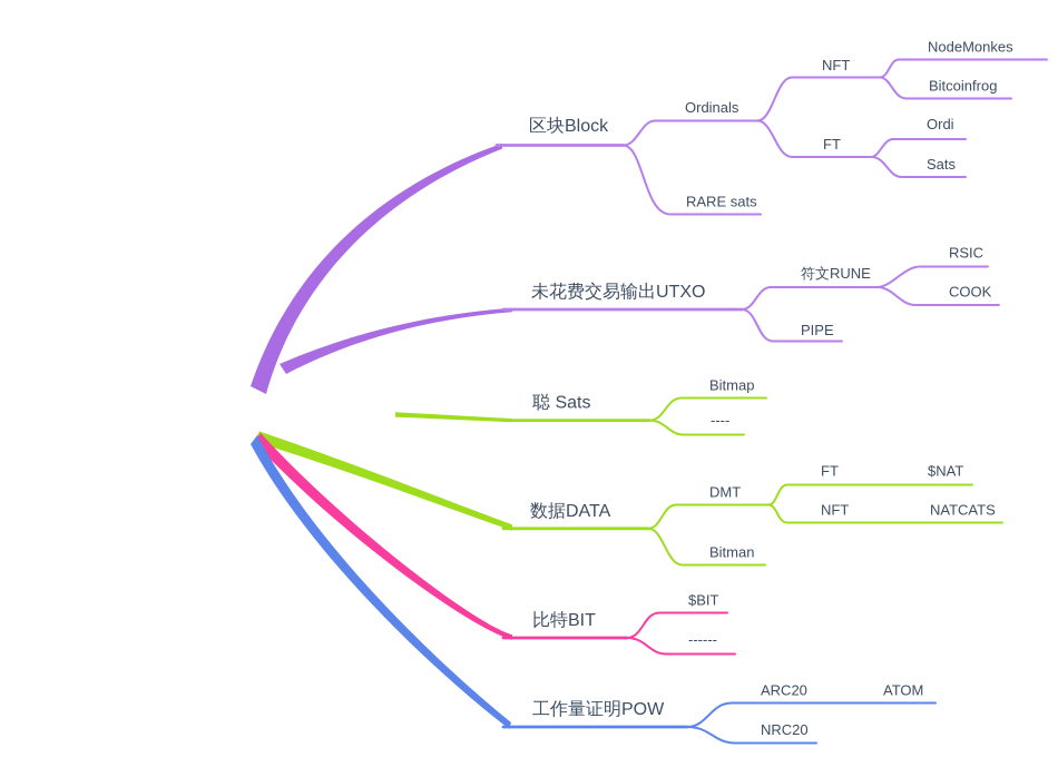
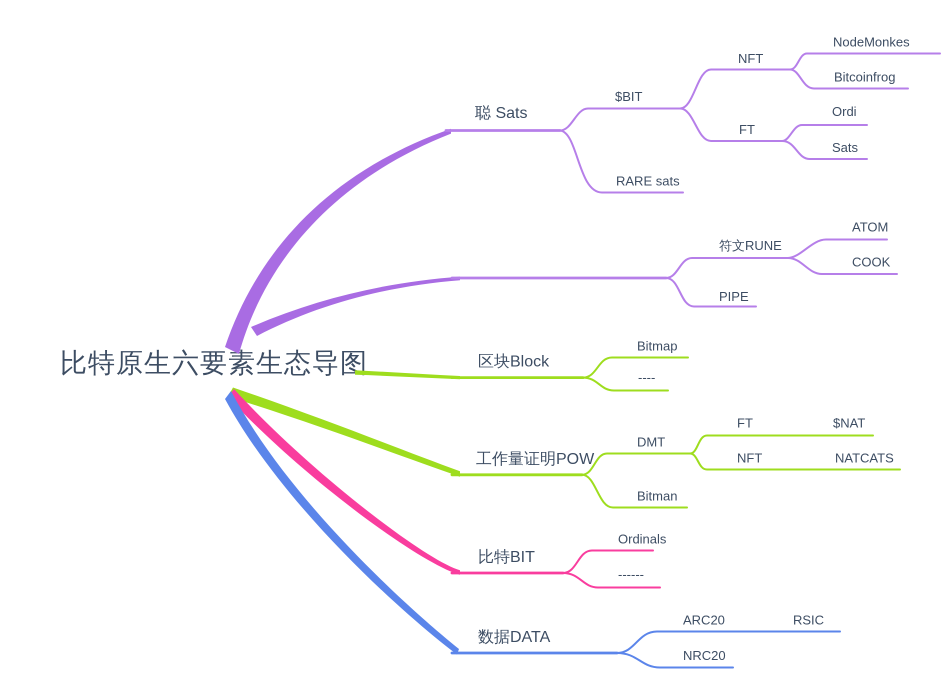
+ 比特原生六要素生态导图
- 区块Block
+ 聪 Sats
- Ordinals
+ $BIT
  NFT
  NodeMonkes
  Bitcoinfrog
  FT
  Ordi
  Sats
  RARE sats
- 未花费交易输出UTXO
  符文RUNE
- RSIC
+ ATOM
  COOK
  PIPE
- 聪 Sats
+ 区块Block
  Bitmap
  ----
- 数据DATA
+ 工作量证明POW
  DMT
  FT
  $NAT
  NFT
  NATCATS
  Bitman
  比特BIT
- $BIT
+ Ordinals
  ------
- 工作量证明POW
+ 数据DATA
  ARC20
- ATOM
+ RSIC
  NRC20
